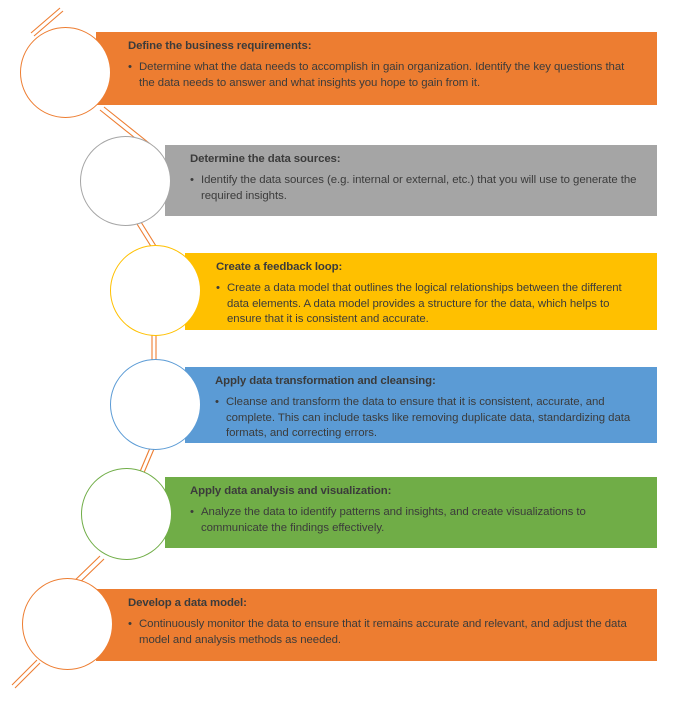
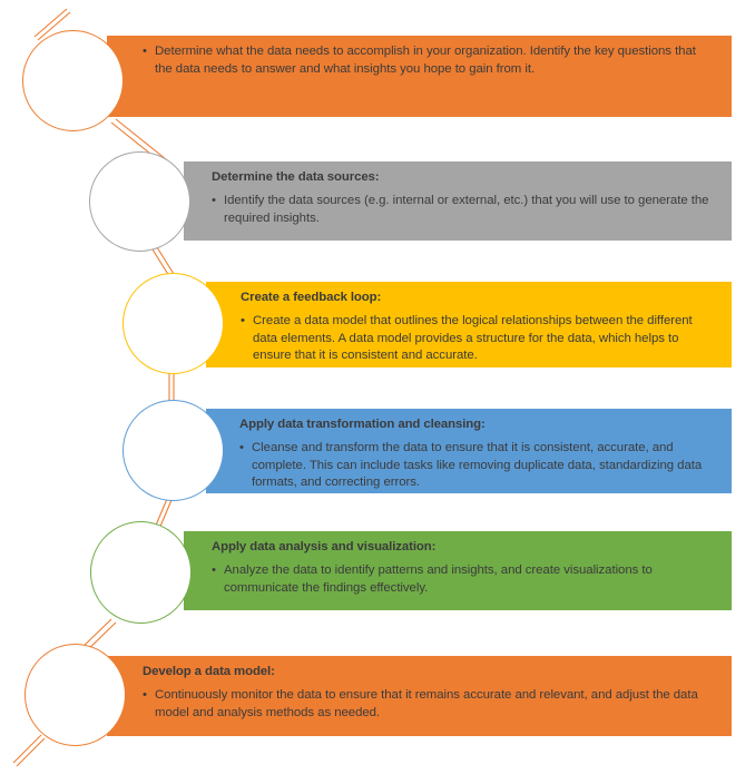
- Define the business requirements:
  •
- Determine what the data needs to accomplish in gain organization. Identify the key questions that the data needs to answer and what insights you hope to gain from it.
+ Determine what the data needs to accomplish in your organization. Identify the key questions that the data needs to answer and what insights you hope to gain from it.
  Determine the data sources:
  •
  Identify the data sources (e.g. internal or external, etc.) that you will use to generate the required insights.
  Create a feedback loop:
  •
  Create a data model that outlines the logical relationships between the different data elements. A data model provides a structure for the data, which helps to ensure that it is consistent and accurate.
  Apply data transformation and cleansing:
  •
  Cleanse and transform the data to ensure that it is consistent, accurate, and complete. This can include tasks like removing duplicate data, standardizing data formats, and correcting errors.
  Apply data analysis and visualization:
  •
  Analyze the data to identify patterns and insights, and create visualizations to communicate the findings effectively.
  Develop a data model:
  •
  Continuously monitor the data to ensure that it remains accurate and relevant, and adjust the data model and analysis methods as needed.
